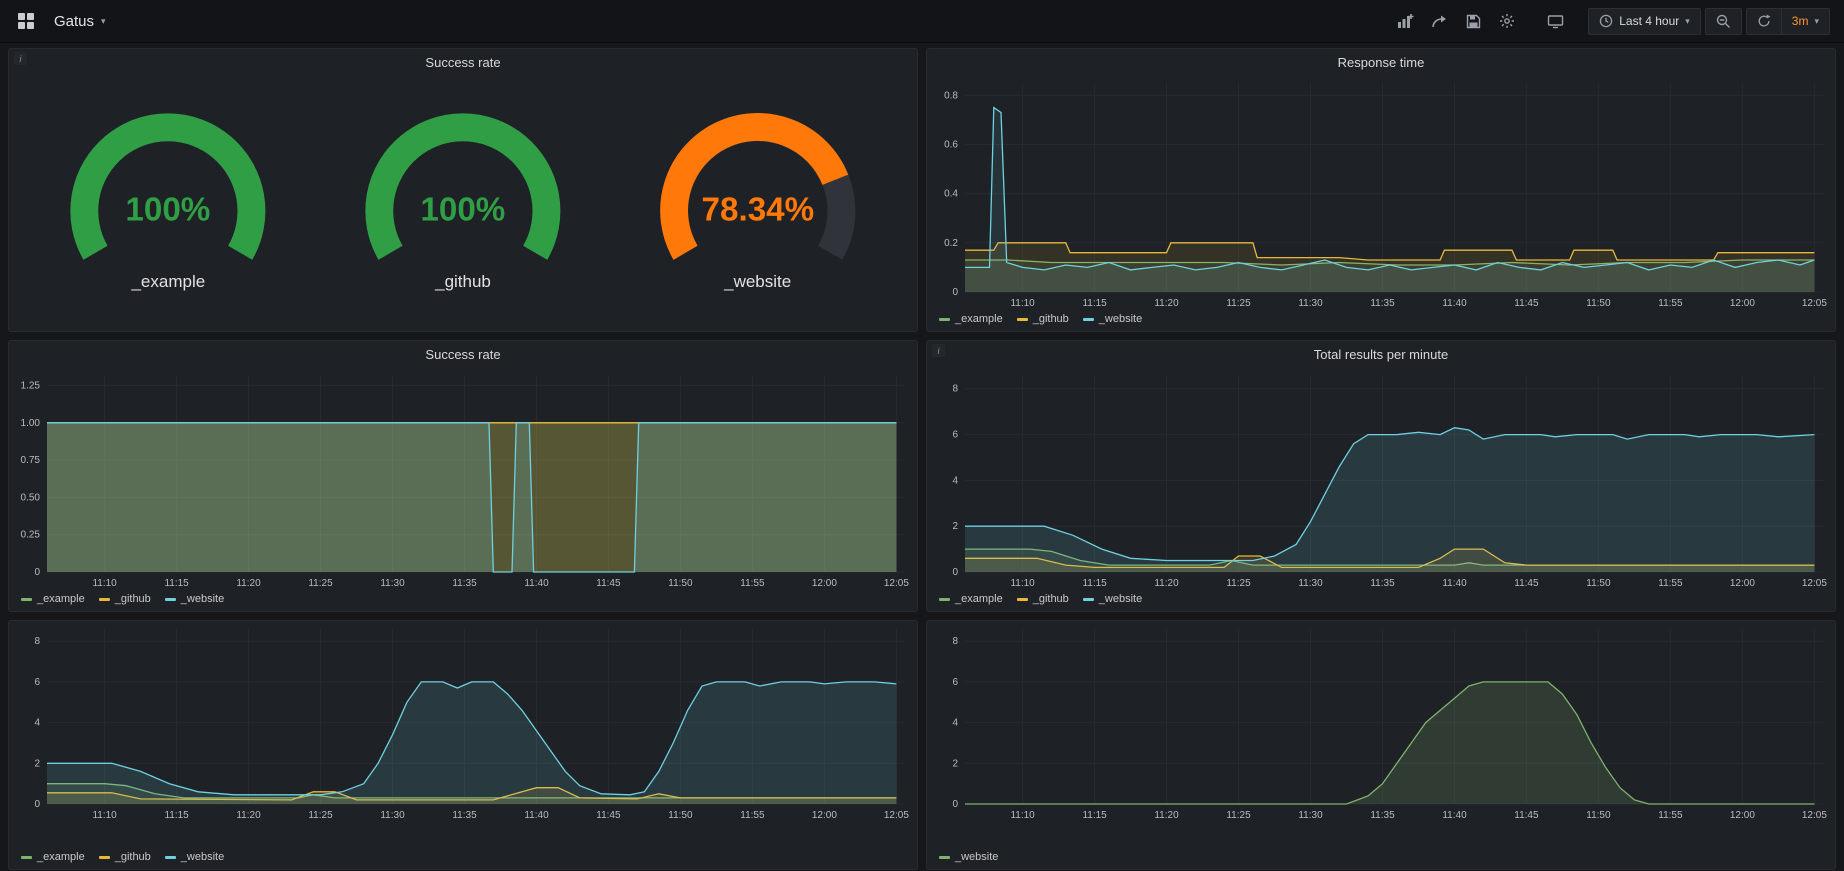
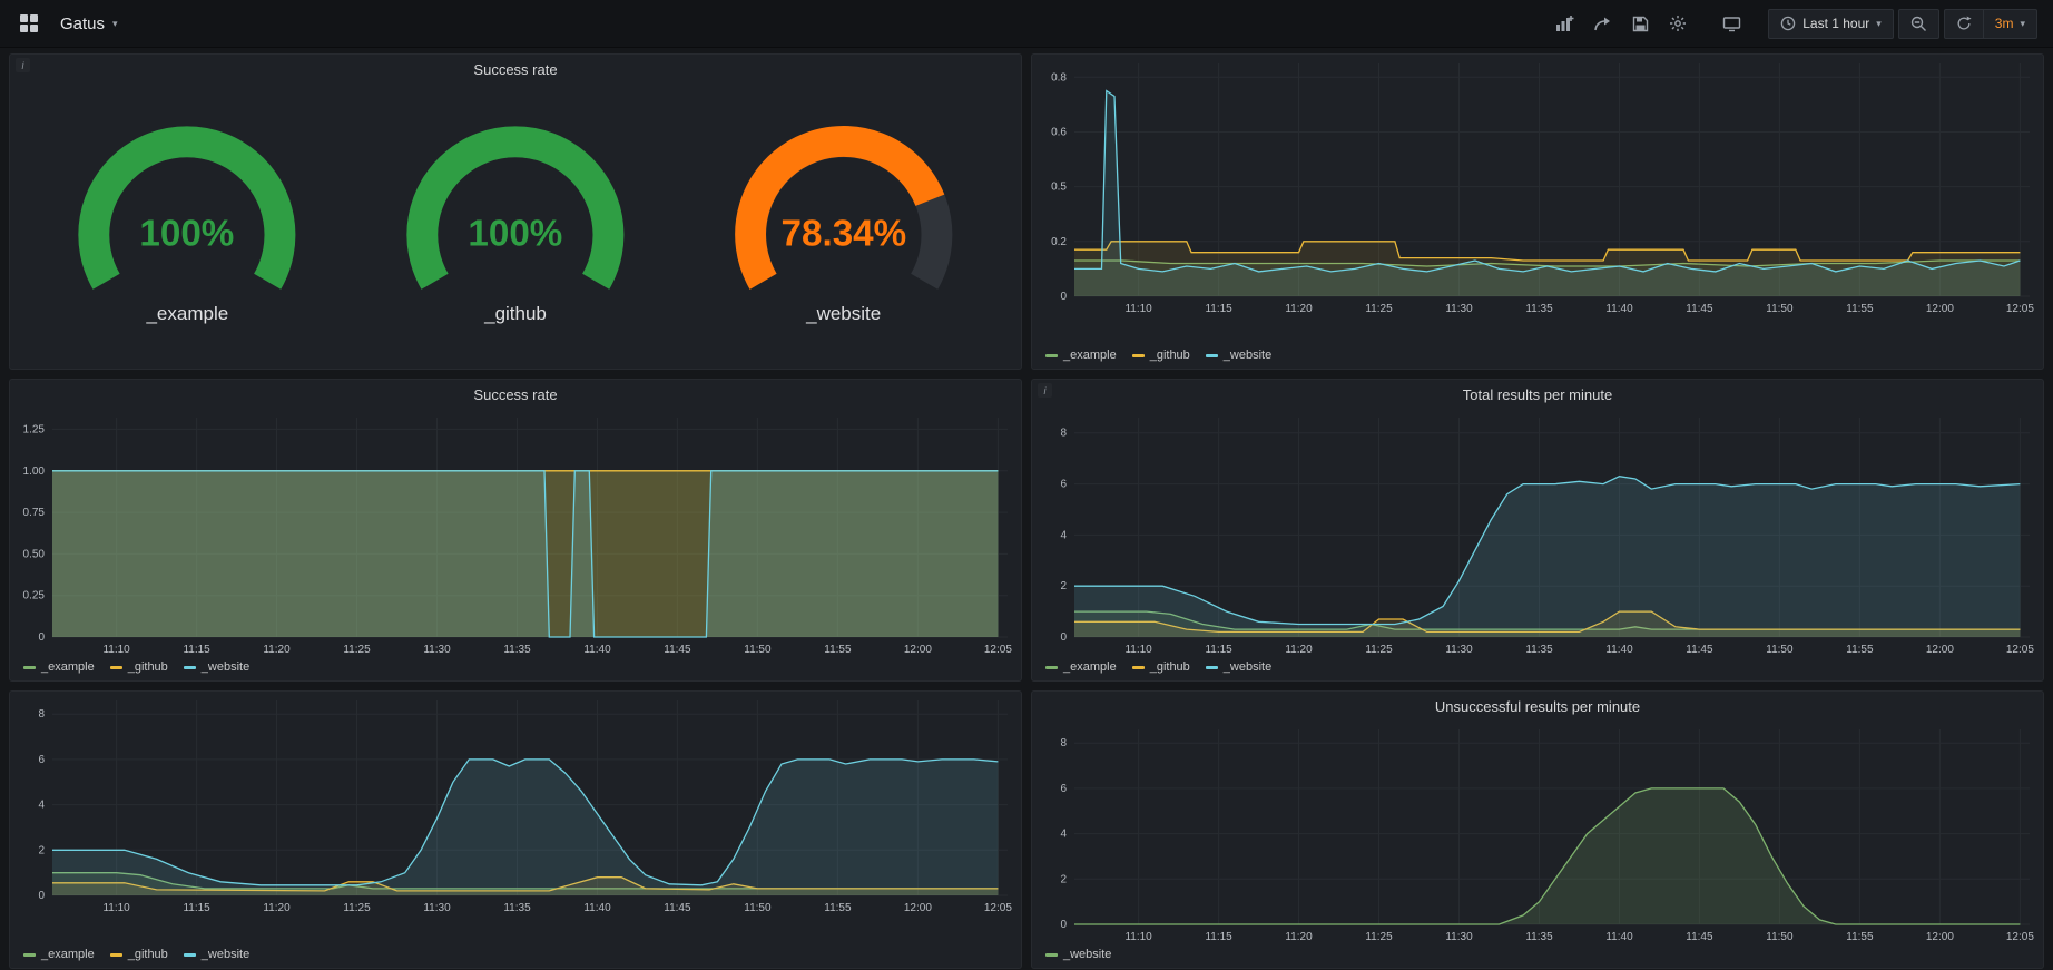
  Gatus
  ▾
- Last 4 hour
+ Last 1 hour
  ▾
  3m
  ▾
  i
  Success rate
  100%
  _example
  100%
  _github
  78.34%
  _website
- Response time
  0
  0.2
- 0.4
+ 0.5
  0.6
  0.8
  11:10
  11:15
  11:20
  11:25
  11:30
  11:35
  11:40
  11:45
  11:50
  11:55
  12:00
  12:05
  _example
  _github
  _website
  Success rate
  0
  0.25
  0.50
  0.75
  1.00
  1.25
  11:10
  11:15
  11:20
  11:25
  11:30
  11:35
  11:40
  11:45
  11:50
  11:55
  12:00
  12:05
  _example
  _github
  _website
  i
  Total results per minute
  0
  2
  4
  6
  8
  11:10
  11:15
  11:20
  11:25
  11:30
  11:35
  11:40
  11:45
  11:50
  11:55
  12:00
  12:05
  _example
  _github
  _website
  0
  2
  4
  6
  8
  11:10
  11:15
  11:20
  11:25
  11:30
  11:35
  11:40
  11:45
  11:50
  11:55
  12:00
  12:05
  _example
  _github
  _website
+ Unsuccessful results per minute
  0
  2
  4
  6
  8
  11:10
  11:15
  11:20
  11:25
  11:30
  11:35
  11:40
  11:45
  11:50
  11:55
  12:00
  12:05
  _website
